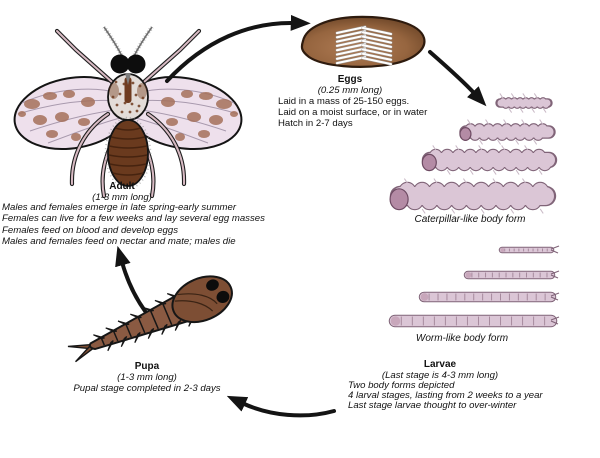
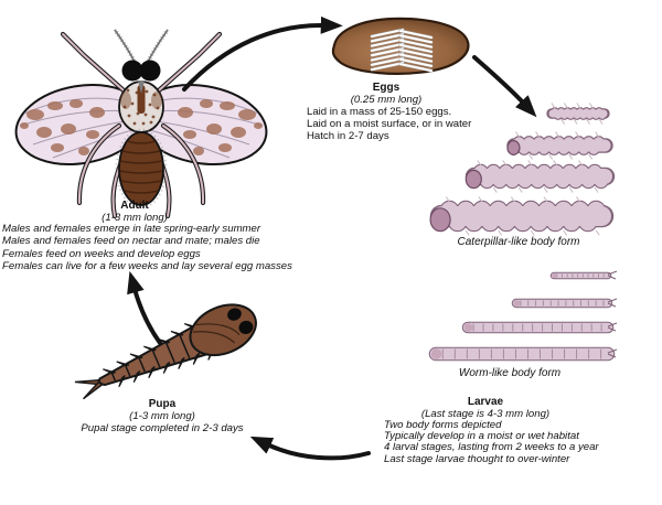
  Adult
  (1-3 mm long)
  Males and females emerge in late spring-early summer
- Females can live for a few weeks and lay several egg masses
+ Males and females feed on nectar and mate; males die
- Females feed on blood and develop eggs
+ Females feed on weeks and develop eggs
- Males and females feed on nectar and mate; males die
+ Females can live for a few weeks and lay several egg masses
  Eggs
  (0.25 mm long)
  Laid in a mass of 25-150 eggs.
  Laid on a moist surface, or in water
  Hatch in 2-7 days
  Caterpillar-like body form
  Worm-like body form
  Larvae
  (Last stage is 4-3 mm long)
  Two body forms depicted
+ Typically develop in a moist or wet habitat
  4 larval stages, lasting from 2 weeks to a year
  Last stage larvae thought to over-winter
  Pupa
  (1-3 mm long)
  Pupal stage completed in 2-3 days
